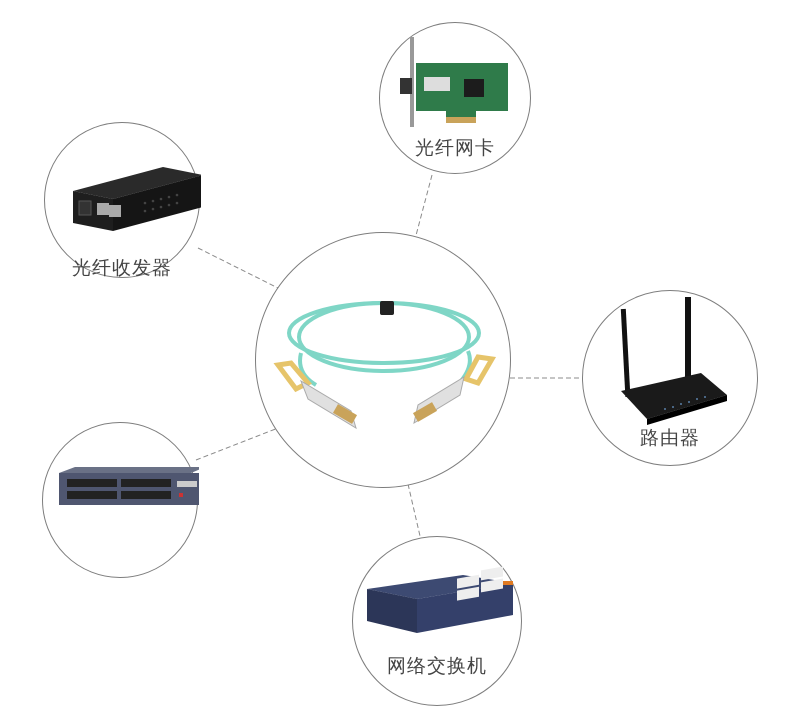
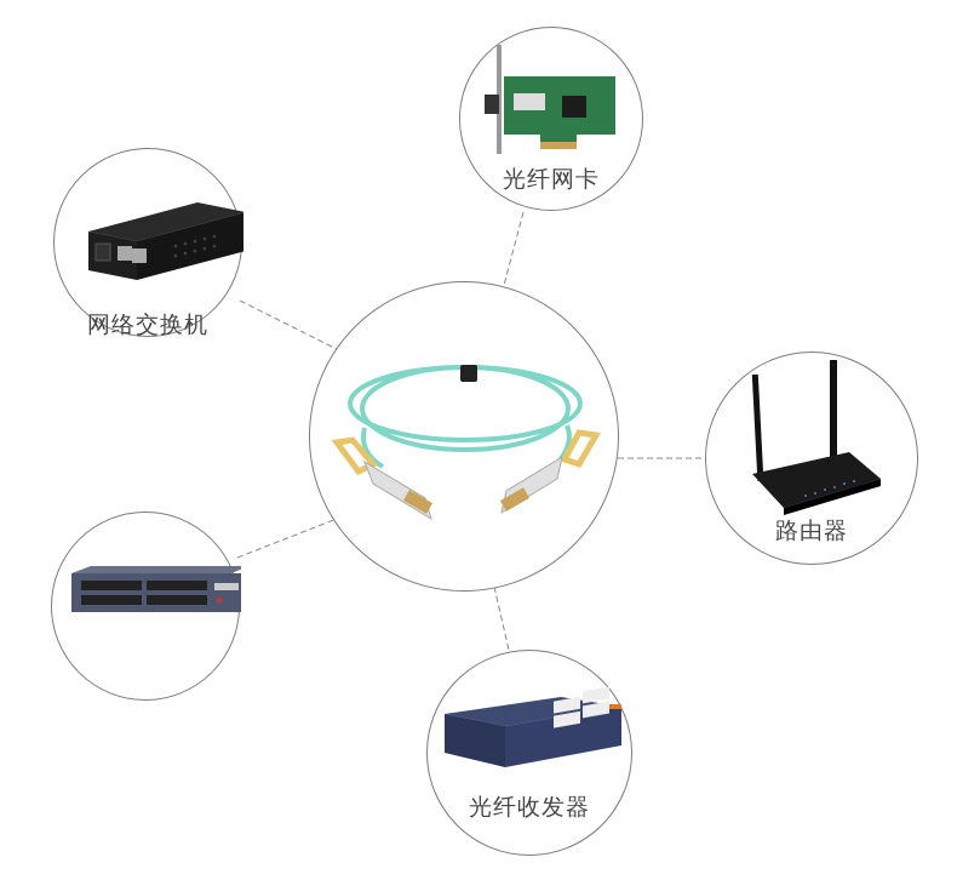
  光纤网卡
- 光纤收发器
+ 网络交换机
  路由器
- 网络交换机
+ 光纤收发器
